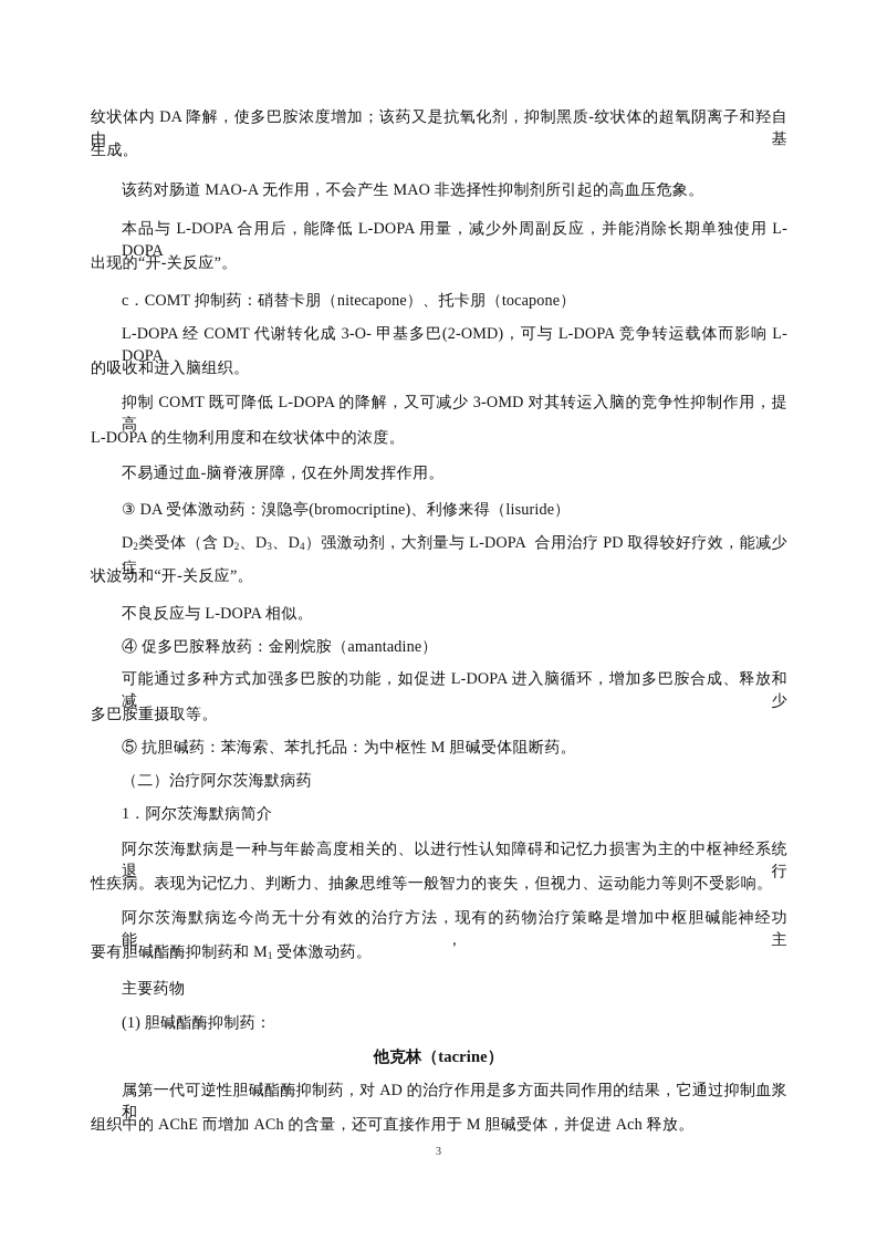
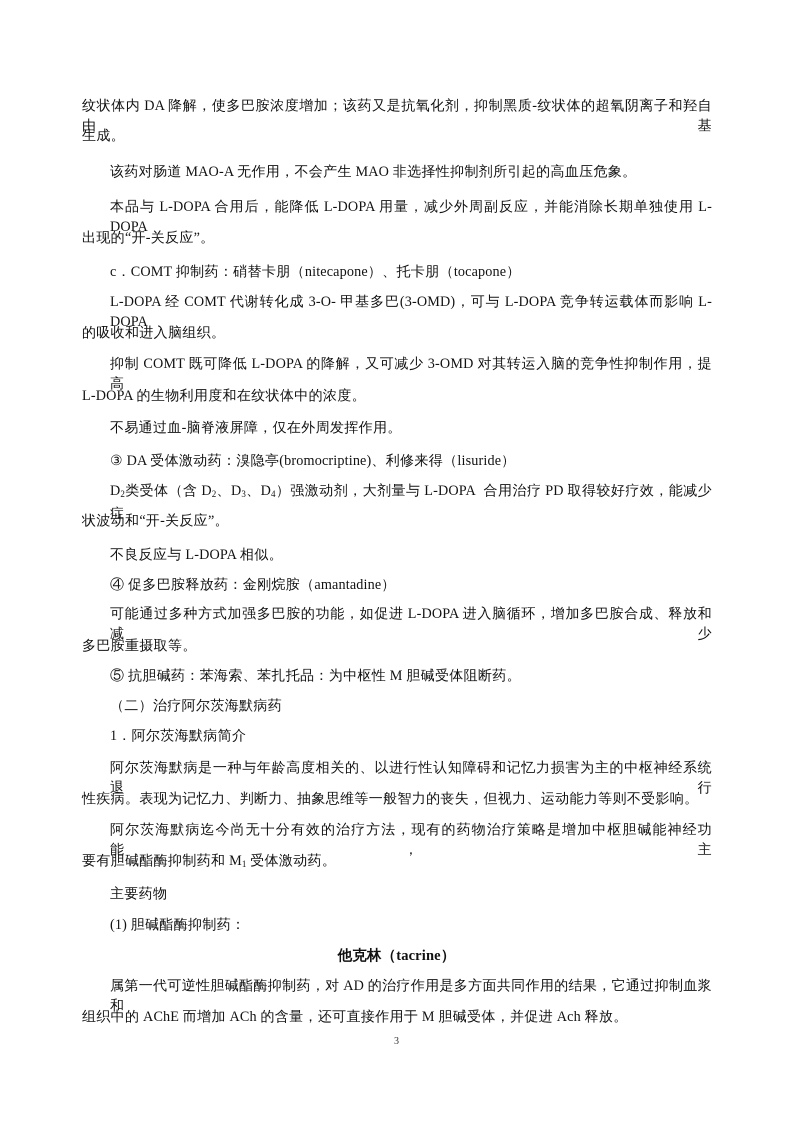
  纹状体内 DA 降解，使多巴胺浓度增加；该药又是抗氧化剂，抑制黑质-纹状体的超氧阴离子和羟自由基
  生成。
  该药对肠道 MAO-A 无作用，不会产生 MAO 非选择性抑制剂所引起的高血压危象。
  本品与 L-DOPA 合用后，能降低 L-DOPA 用量，减少外周副反应，并能消除长期单独使用 L-DOPA
  出现的“开-关反应”。
  c．COMT 抑制药：硝替卡朋（nitecapone）、托卡朋（tocapone）
- L-DOPA 经 COMT 代谢转化成 3-O- 甲基多巴(2-OMD)，可与 L-DOPA 竞争转运载体而影响 L-DOPA
+ L-DOPA 经 COMT 代谢转化成 3-O- 甲基多巴(3-OMD)，可与 L-DOPA 竞争转运载体而影响 L-DOPA
  的吸收和进入脑组织。
  抑制 COMT 既可降低 L-DOPA 的降解，又可减少 3-OMD 对其转运入脑的竞争性抑制作用，提高
  L-DOPA 的生物利用度和在纹状体中的浓度。
  不易通过血-脑脊液屏障，仅在外周发挥作用。
  ③ DA 受体激动药：溴隐亭(bromocriptine)、利修来得（lisuride）
  D2类受体（含 D2、D3、D4）强激动剂，大剂量与 L-DOPA 合用治疗 PD 取得较好疗效，能减少症
  状波动和“开-关反应”。
  不良反应与 L-DOPA 相似。
  ④ 促多巴胺释放药：金刚烷胺（amantadine）
  可能通过多种方式加强多巴胺的功能，如促进 L-DOPA 进入脑循环，增加多巴胺合成、释放和减少
  多巴胺重摄取等。
  ⑤ 抗胆碱药：苯海索、苯扎托品：为中枢性 M 胆碱受体阻断药。
  （二）治疗阿尔茨海默病药
  1．阿尔茨海默病简介
  阿尔茨海默病是一种与年龄高度相关的、以进行性认知障碍和记忆力损害为主的中枢神经系统退行
  性疾病。表现为记忆力、判断力、抽象思维等一般智力的丧失，但视力、运动能力等则不受影响。
  阿尔茨海默病迄今尚无十分有效的治疗方法，现有的药物治疗策略是增加中枢胆碱能神经功能，主
  要有胆碱酯酶抑制药和 M1 受体激动药。
  主要药物
  (1) 胆碱酯酶抑制药：
  他克林（tacrine）
  属第一代可逆性胆碱酯酶抑制药，对 AD 的治疗作用是多方面共同作用的结果，它通过抑制血浆和
  组织中的 AChE 而增加 ACh 的含量，还可直接作用于 M 胆碱受体，并促进 Ach 释放。
  3
